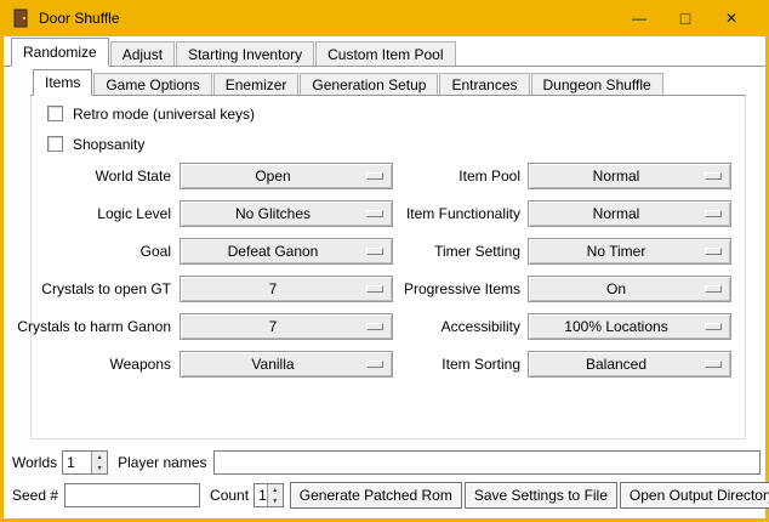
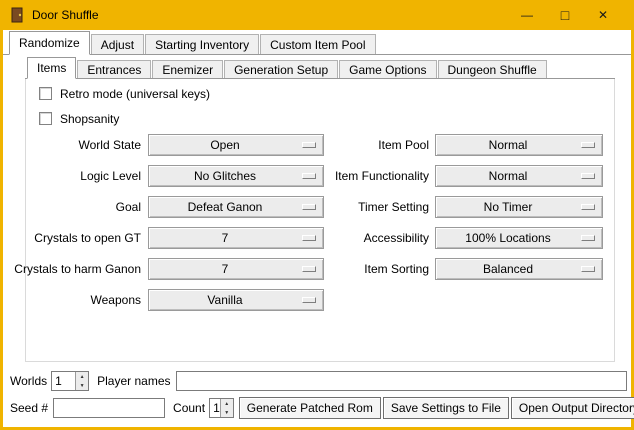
  Door Shuffle
  —
  □
  ✕
  Randomize
  Adjust
  Starting Inventory
  Custom Item Pool
  Items
- Game Options
+ Entrances
  Enemizer
  Generation Setup
- Entrances
+ Game Options
  Dungeon Shuffle
  Retro mode (universal keys)
  Shopsanity
  World State
  Open
  Logic Level
  No Glitches
  Goal
  Defeat Ganon
  Crystals to open GT
  7
  Crystals to harm Ganon
  7
  Weapons
  Vanilla
  Item Pool
  Normal
  Item Functionality
  Normal
  Timer Setting
  No Timer
- Progressive Items
- On
  Accessibility
  100% Locations
  Item Sorting
  Balanced
  Worlds
  1
  Player names
  Seed #
  Count
  1
  Generate Patched Rom
  Save Settings to File
  Open Output Director
